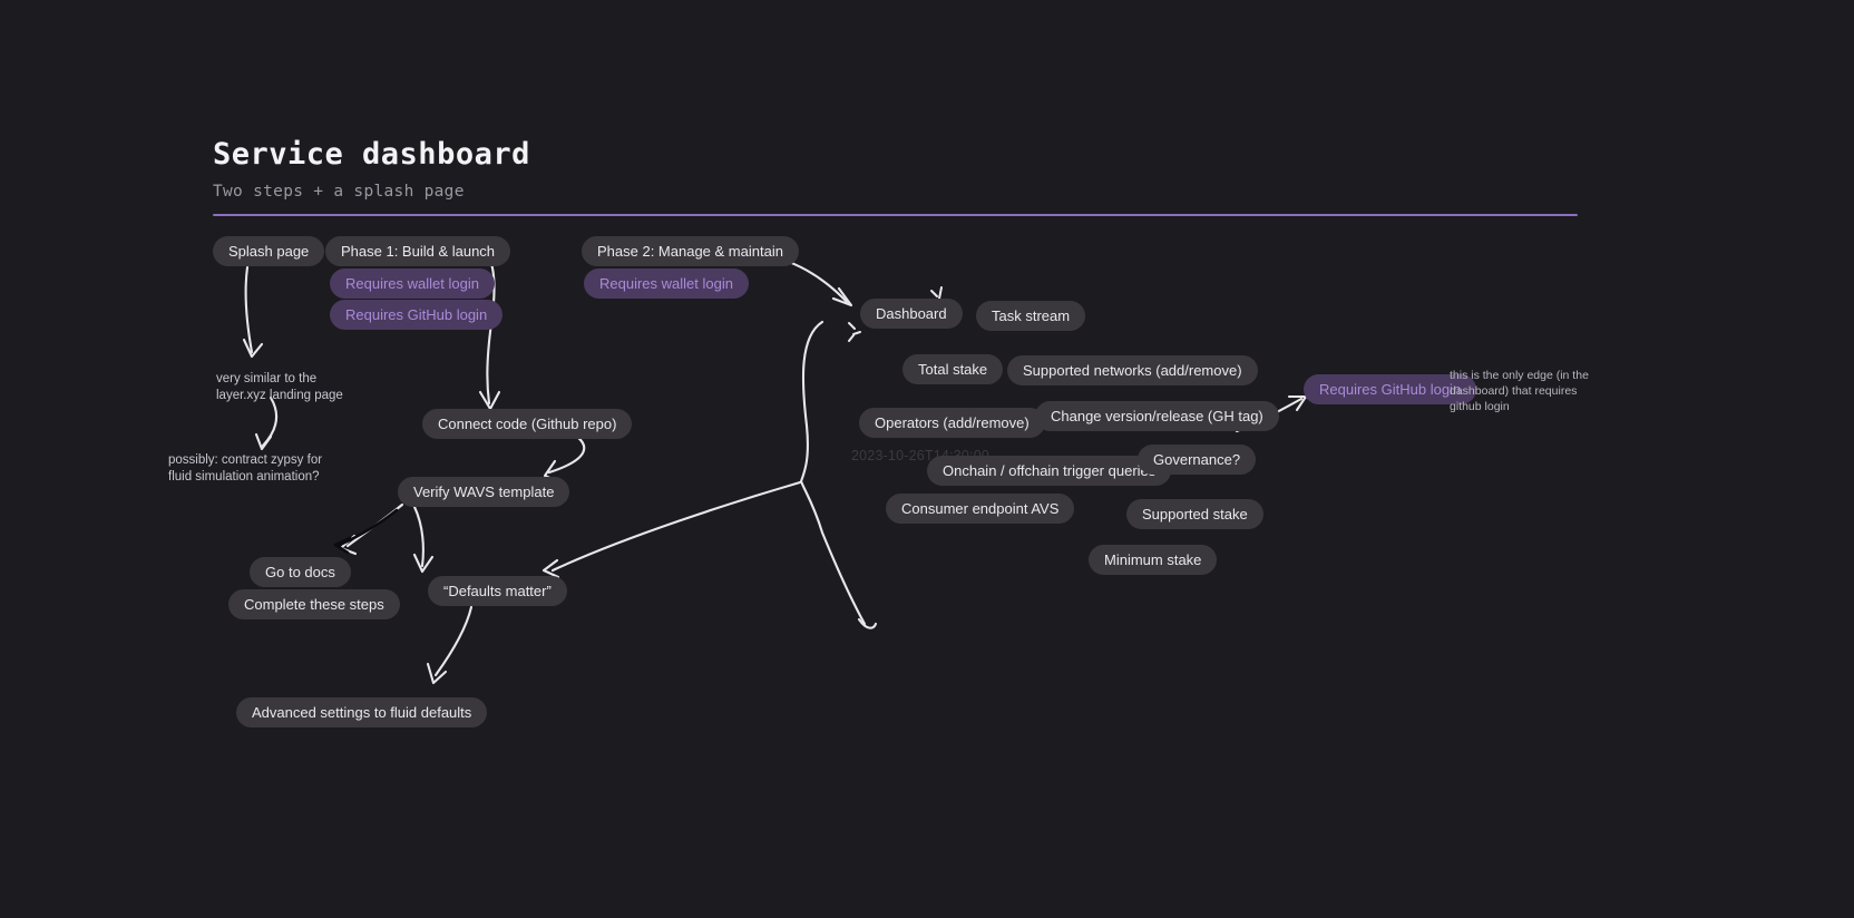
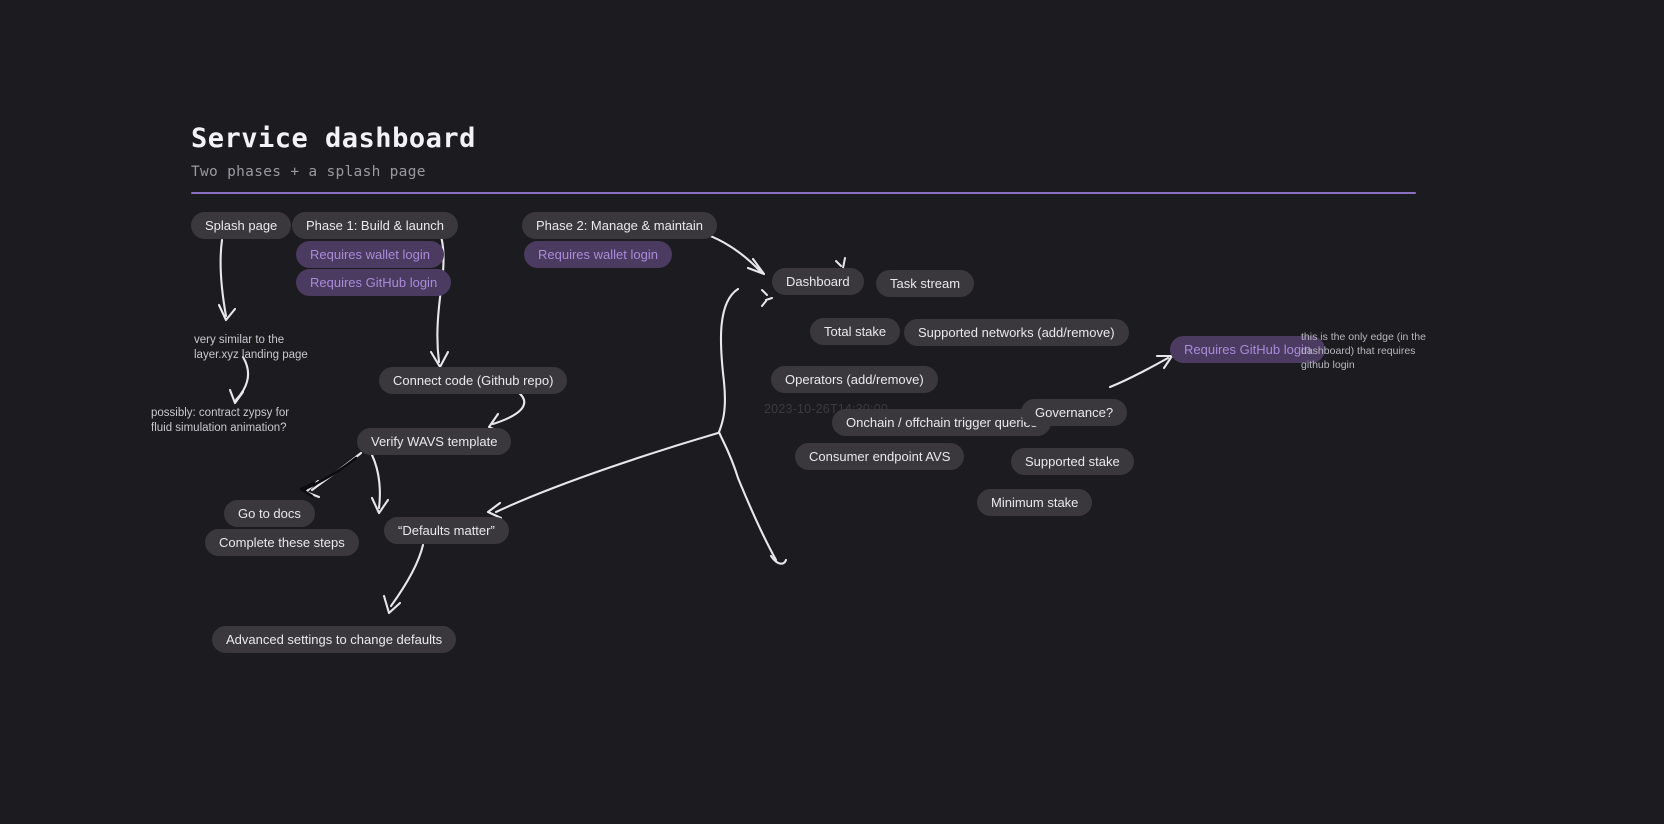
  Service dashboard
- Two steps + a splash page
+ Two phases + a splash page
  Splash page
  Phase 1: Build & launch
  Requires wallet login
  Requires GitHub login
  Phase 2: Manage & maintain
  Requires wallet login
  Connect code (Github repo)
  Verify WAVS template
  Go to docs
  Complete these steps
  “Defaults matter”
- Advanced settings to fluid defaults
+ Advanced settings to change defaults
  Dashboard
  Task stream
  Total stake
  Supported networks (add/remove)
  Operators (add/remove)
- Change version/release (GH tag)
  Onchain / offchain trigger queri
  Governance?
  Consumer endpoint AVS
  Supported stake
  Minimum stake
  Requires GitHub login
  very similar to the
  layer.xyz landing page
  possibly: contract zypsy for
  fluid simulation animation?
  this is the only edge (in the
  dashboard) that requires
  github login
  2023-10-26T14:30:00
